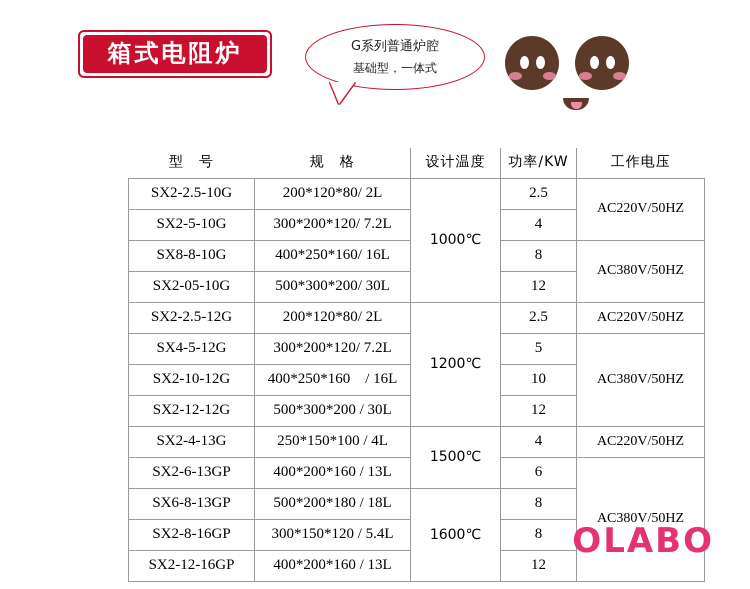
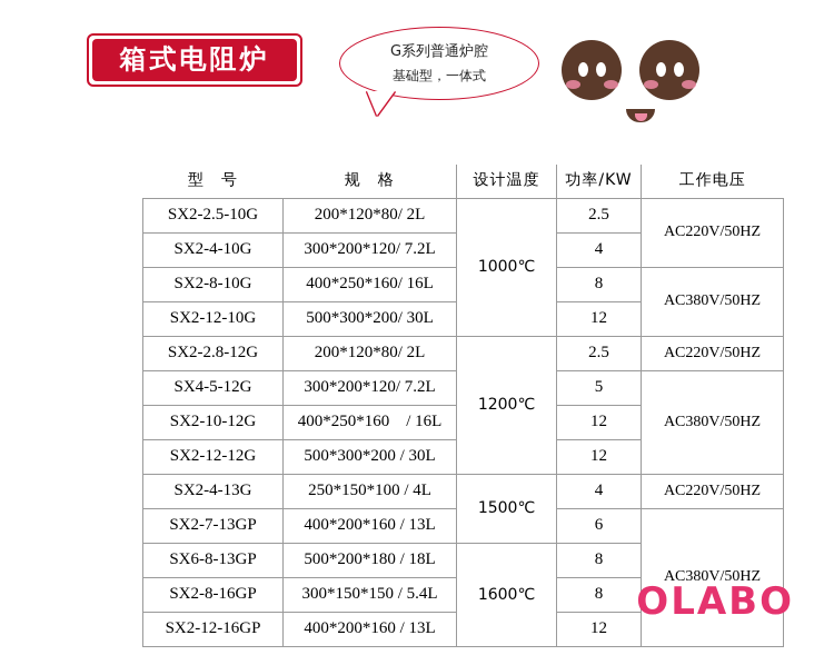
  箱式电阻炉
  G系列普通炉腔
  基础型，一体式
  型 号	规 格	设计温度	功率/KW	工作电压
  SX2-2.5-10G	200*120*80/ 2L	1000℃	2.5	AC220V/50HZ
- SX2-5-10G	300*200*120/ 7.2L	4
+ SX2-4-10G	300*200*120/ 7.2L	4
- SX8-8-10G	400*250*160/ 16L	8	AC380V/50HZ
+ SX2-8-10G	400*250*160/ 16L	8	AC380V/50HZ
- SX2-05-10G	500*300*200/ 30L	12
+ SX2-12-10G	500*300*200/ 30L	12
- SX2-2.5-12G	200*120*80/ 2L	1200℃	2.5	AC220V/50HZ
+ SX2-2.8-12G	200*120*80/ 2L	1200℃	2.5	AC220V/50HZ
  SX4-5-12G	300*200*120/ 7.2L	5	AC380V/50HZ
- SX2-10-12G	400*250*160 / 16L	10
+ SX2-10-12G	400*250*160 / 16L	12
  SX2-12-12G	500*300*200 / 30L	12
  SX2-4-13G	250*150*100 / 4L	1500℃	4	AC220V/50HZ
- SX2-6-13GP	400*200*160 / 13L	6	AC380V/50HZ
+ SX2-7-13GP	400*200*160 / 13L	6	AC380V/50HZ
  SX6-8-13GP	500*200*180 / 18L	1600℃	8
- SX2-8-16GP	300*150*120 / 5.4L	8
+ SX2-8-16GP	300*150*150 / 5.4L	8
  SX2-12-16GP	400*200*160 / 13L	12
  OLABO
